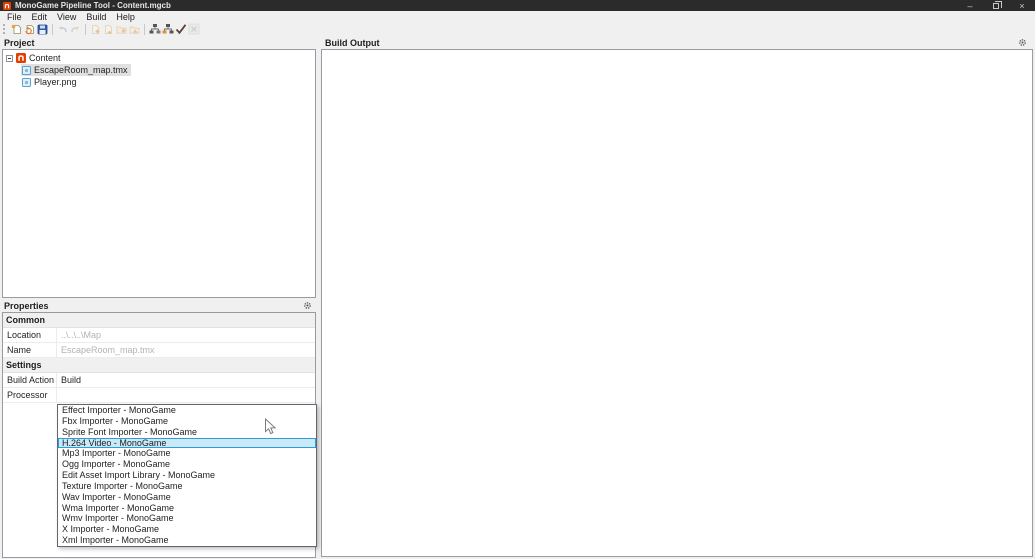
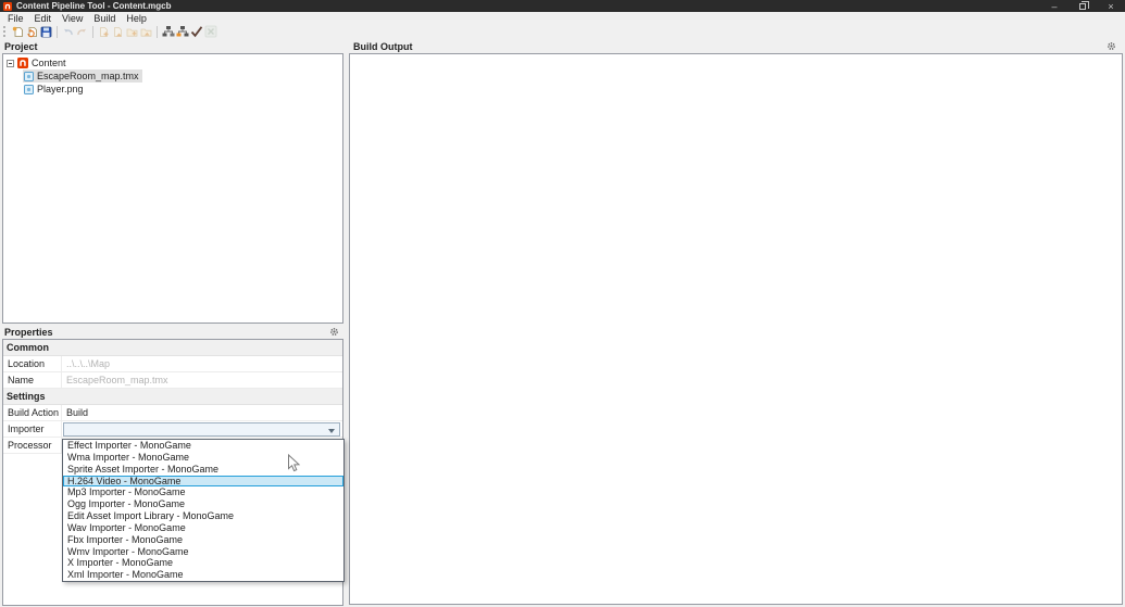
- MonoGame Pipeline Tool - Content.mgcb
+ Content Pipeline Tool - Content.mgcb
  –
  ×
  File
  Edit
  View
  Build
  Help
  Project
  Content
  EscapeRoom_map.tmx
  Player.png
  Build Output
  Properties
  Common
  Location
  ..\..\..\Map
  Name
  EscapeRoom_map.tmx
  Settings
  Build Action
  Build
+ Importer
  Processor
  Effect Importer - MonoGame
- Fbx Importer - MonoGame
+ Wma Importer - MonoGame
- Sprite Font Importer - MonoGame
+ Sprite Asset Importer - MonoGame
  H.264 Video - MonoGame
  Mp3 Importer - MonoGame
  Ogg Importer - MonoGame
  Edit Asset Import Library - MonoGame
- Texture Importer - MonoGame
  Wav Importer - MonoGame
- Wma Importer - MonoGame
+ Fbx Importer - MonoGame
  Wmv Importer - MonoGame
  X Importer - MonoGame
  Xml Importer - MonoGame
